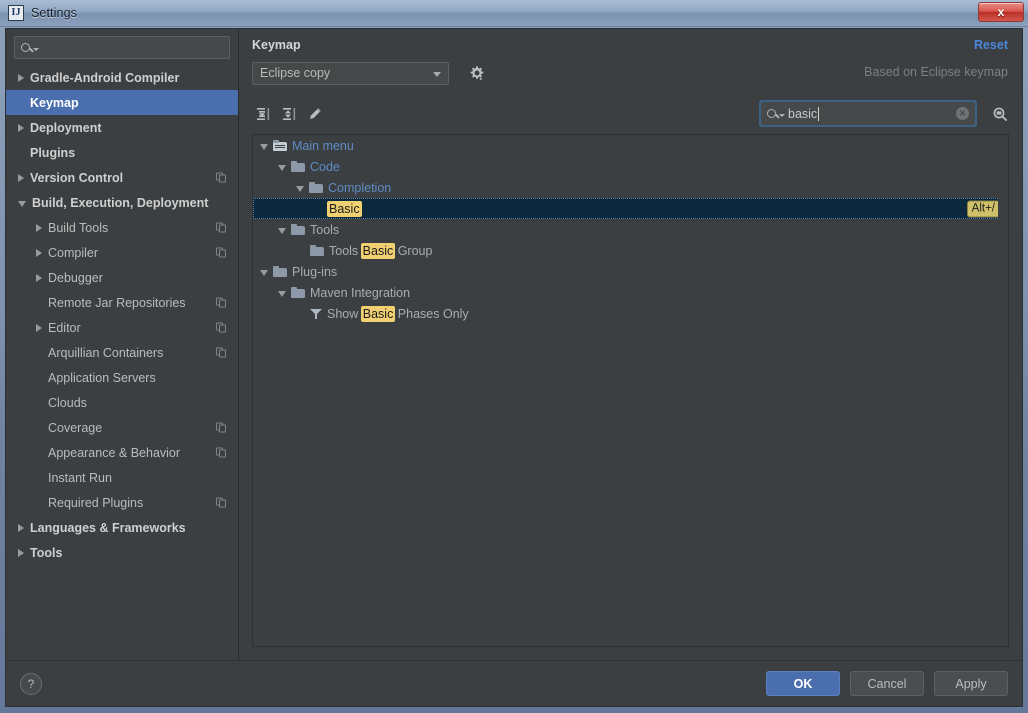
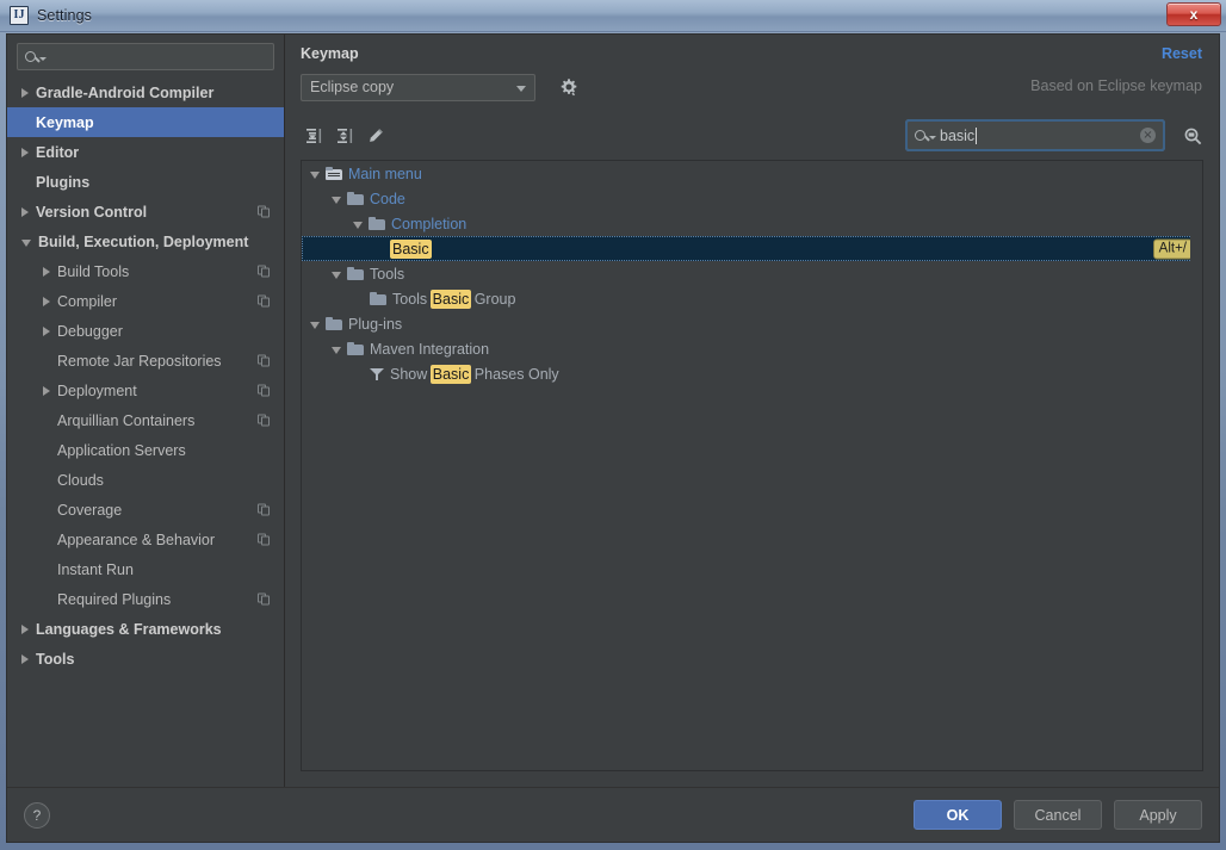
  IJ
  Settings
  x
  Gradle-Android Compiler
  Keymap
- Deployment
+ Editor
  Plugins
  Version Control
  Build, Execution, Deployment
  Build Tools
  Compiler
  Debugger
  Remote Jar Repositories
- Editor
+ Deployment
  Arquillian Containers
  Application Servers
  Clouds
  Coverage
  Appearance & Behavior
  Instant Run
  Required Plugins
  Languages & Frameworks
  Tools
  Keymap
  Reset
  Eclipse copy
  Based on Eclipse keymap
  basic
  ×
  Main menu
  Code
  Completion
  Basic
  Alt+/
  Tools
  Tools Basic Group
  Plug-ins
  Maven Integration
  Show Basic Phases Only
  ?
  OK
  Cancel
  Apply
